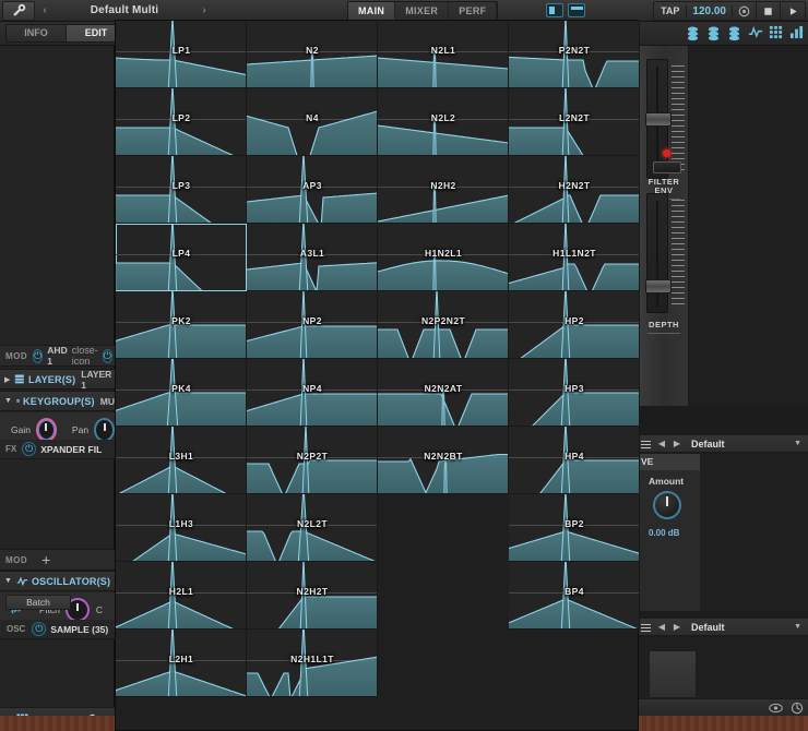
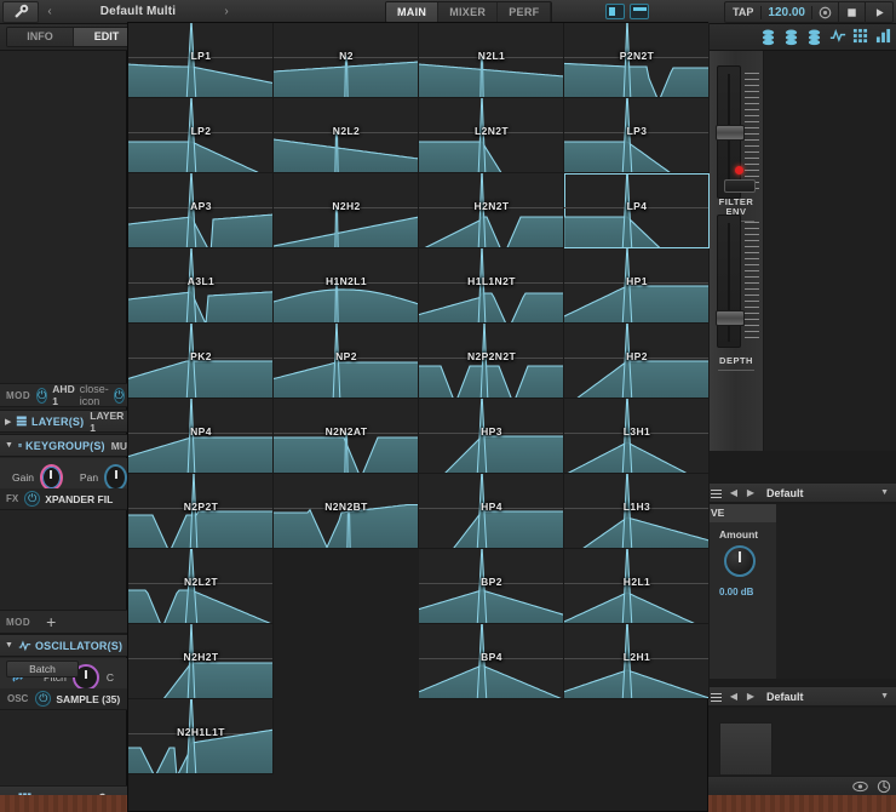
  ‹
  Default Multi
  ›
  MAIN
  MIXER
  PERF
  TAP
  120.00
  INFO
  EDIT
  MOD
  ⏻
  AHD 1
  close-icon
  ⏻
  LAYER(S)
  LAYER 1
  KEYGROUP(S)
  MU
  Gain
  Pan
  FX
  ⏻
  XPANDER FIL
  MOD
  +
  OSCILLATOR(S)
  Pitch
  C
  OSC
  ⏻
  SAMPLE (35)
  Batch
  ENV
  FILTER
  DEPTH
  ◀
  ▶
  Default
  VE
  Amount
  0.00 dB
  ◀
  ▶
  Default
  LP1
  N2
  N2L1
  P2N2T
  LP2
- N4
  N2L2
  L2N2T
  LP3
  AP3
  N2H2
  H2N2T
  LP4
  A3L1
  H1N2L1
  H1L1N2T
+ HP1
  PK2
  NP2
  N2P2N2T
  HP2
- PK4
  NP4
  N2N2AT
  HP3
  L3H1
  N2P2T
  N2N2BT
  HP4
  L1H3
  N2L2T
  BP2
  H2L1
  N2H2T
  BP4
  L2H1
  N2H1L1T
